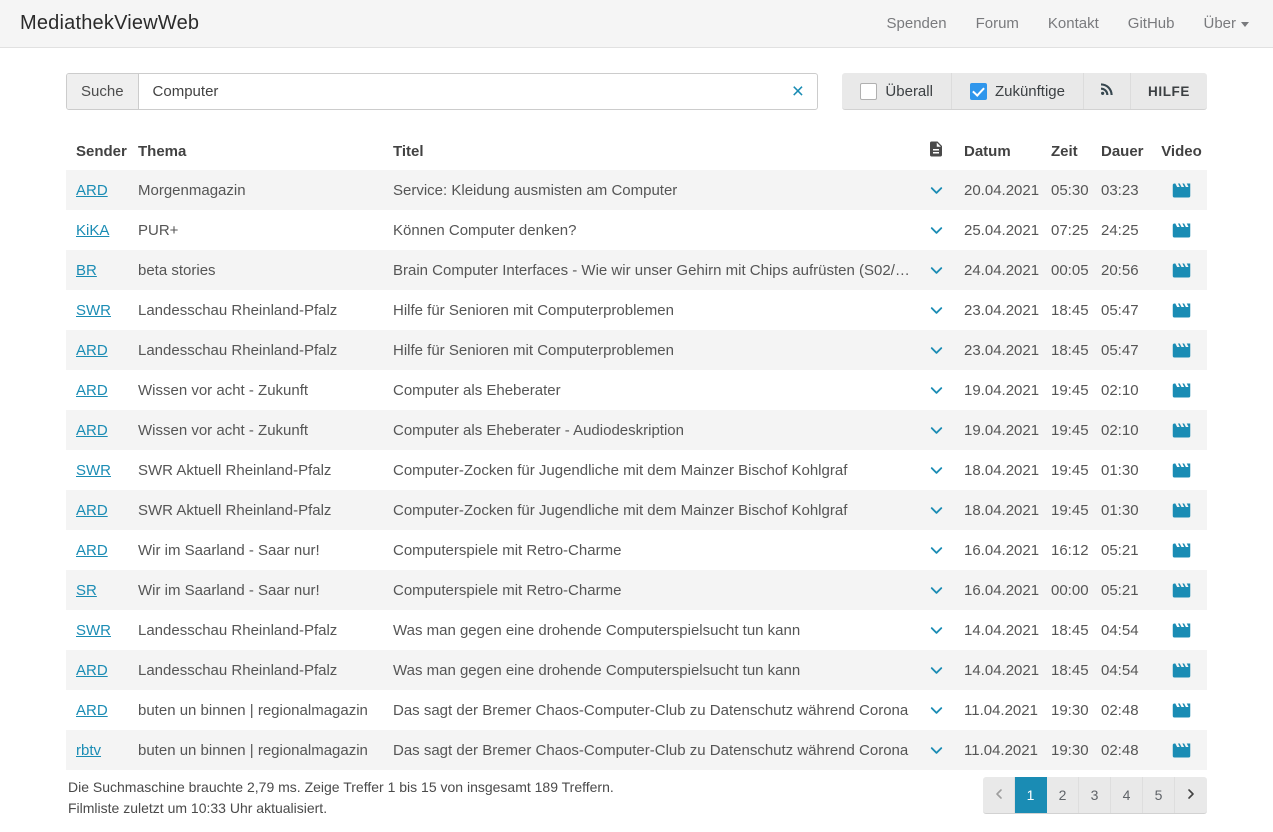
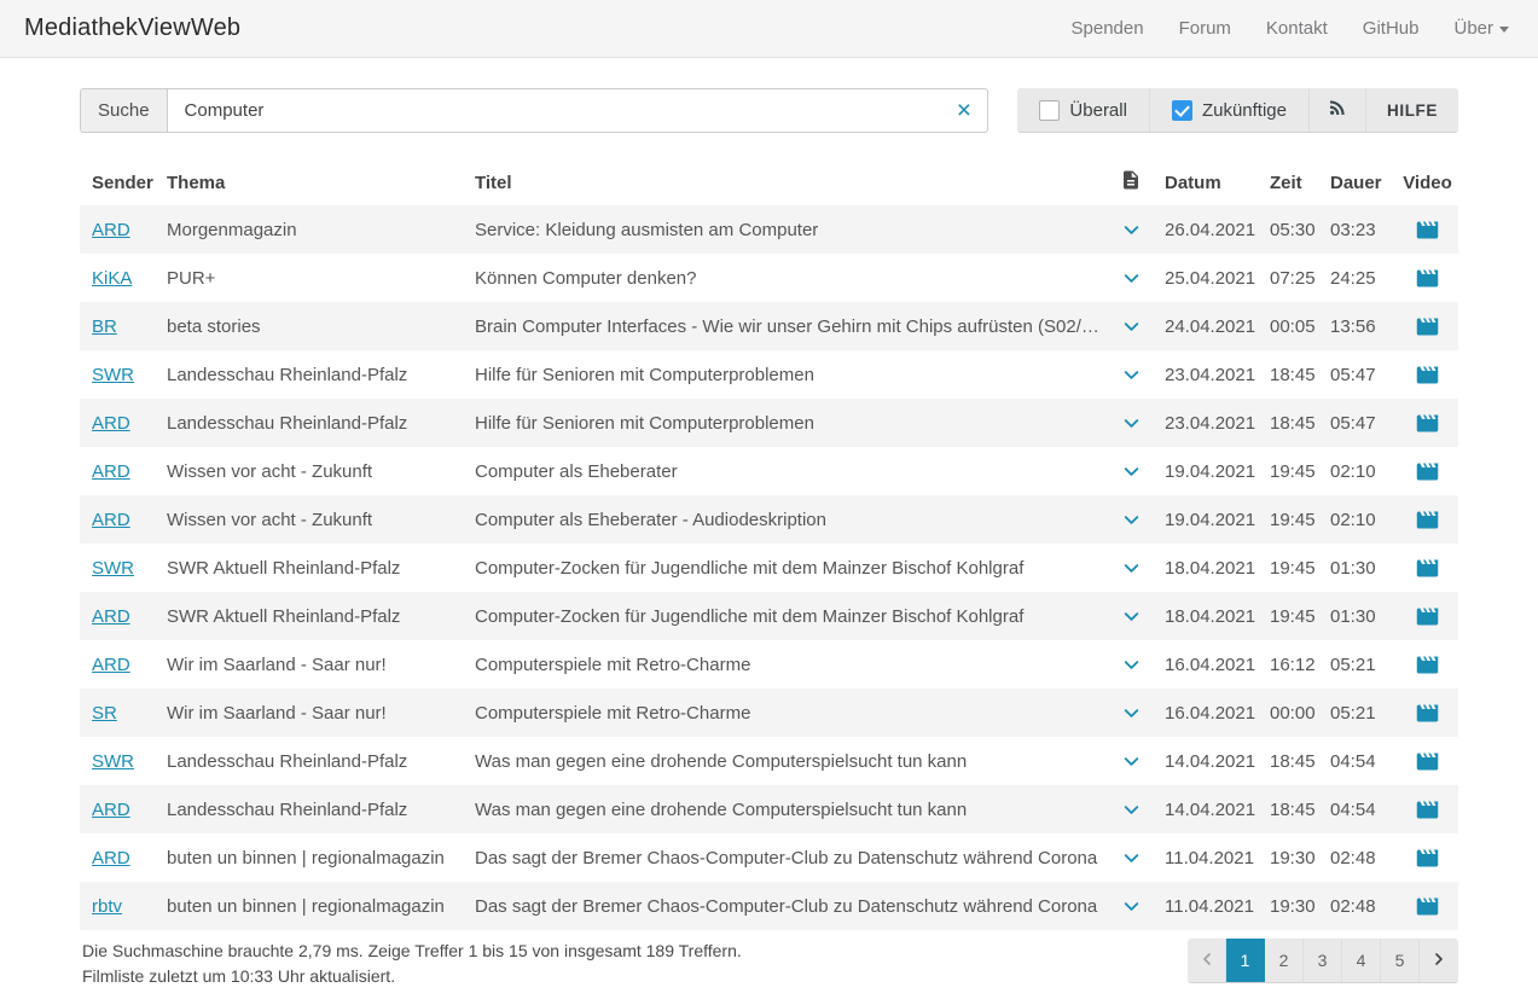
  MediathekViewWeb
  Spenden
  Forum
  Kontakt
  GitHub
  Über
  Suche
  Computer
  ×
  Überall
  Zukünftige
  HILFE
  Sender	Thema	Titel		Datum	Zeit	Dauer	Video
- ARD	Morgenmagazin	Service: Kleidung ausmisten am Computer		20.04.2021	05:30	03:23
+ ARD	Morgenmagazin	Service: Kleidung ausmisten am Computer		26.04.2021	05:30	03:23
  KiKA	PUR+	Können Computer denken?		25.04.2021	07:25	24:25
- BR	beta stories	Brain Computer Interfaces - Wie wir unser Gehirn mit Chips aufrüsten (S02/E0		24.04.2021	00:05	20:56
+ BR	beta stories	Brain Computer Interfaces - Wie wir unser Gehirn mit Chips aufrüsten (S02/E0		24.04.2021	00:05	13:56
  SWR	Landesschau Rheinland-Pfalz	Hilfe für Senioren mit Computerproblemen		23.04.2021	18:45	05:47
  ARD	Landesschau Rheinland-Pfalz	Hilfe für Senioren mit Computerproblemen		23.04.2021	18:45	05:47
  ARD	Wissen vor acht - Zukunft	Computer als Eheberater		19.04.2021	19:45	02:10
  ARD	Wissen vor acht - Zukunft	Computer als Eheberater - Audiodeskription		19.04.2021	19:45	02:10
  SWR	SWR Aktuell Rheinland-Pfalz	Computer-Zocken für Jugendliche mit dem Mainzer Bischof Kohlgraf		18.04.2021	19:45	01:30
  ARD	SWR Aktuell Rheinland-Pfalz	Computer-Zocken für Jugendliche mit dem Mainzer Bischof Kohlgraf		18.04.2021	19:45	01:30
  ARD	Wir im Saarland - Saar nur!	Computerspiele mit Retro-Charme		16.04.2021	16:12	05:21
  SR	Wir im Saarland - Saar nur!	Computerspiele mit Retro-Charme		16.04.2021	00:00	05:21
  SWR	Landesschau Rheinland-Pfalz	Was man gegen eine drohende Computerspielsucht tun kann		14.04.2021	18:45	04:54
  ARD	Landesschau Rheinland-Pfalz	Was man gegen eine drohende Computerspielsucht tun kann		14.04.2021	18:45	04:54
  ARD	buten un binnen | regionalmagazin	Das sagt der Bremer Chaos-Computer-Club zu Datenschutz während Corona		11.04.2021	19:30	02:48
  rbtv	buten un binnen | regionalmagazin	Das sagt der Bremer Chaos-Computer-Club zu Datenschutz während Corona		11.04.2021	19:30	02:48
  Die Suchmaschine brauchte 2,79 ms. Zeige Treffer 1 bis 15 von insgesamt 189 Treffern.
  Filmliste zuletzt um 10:33 Uhr aktualisiert.
  1
  2
  3
  4
  5
